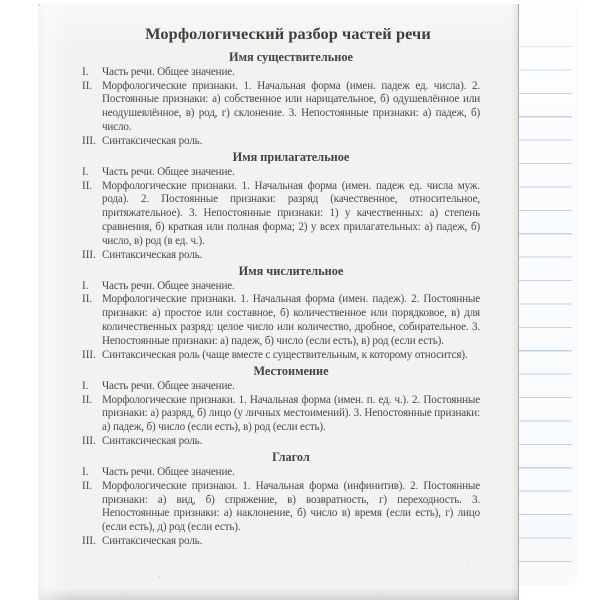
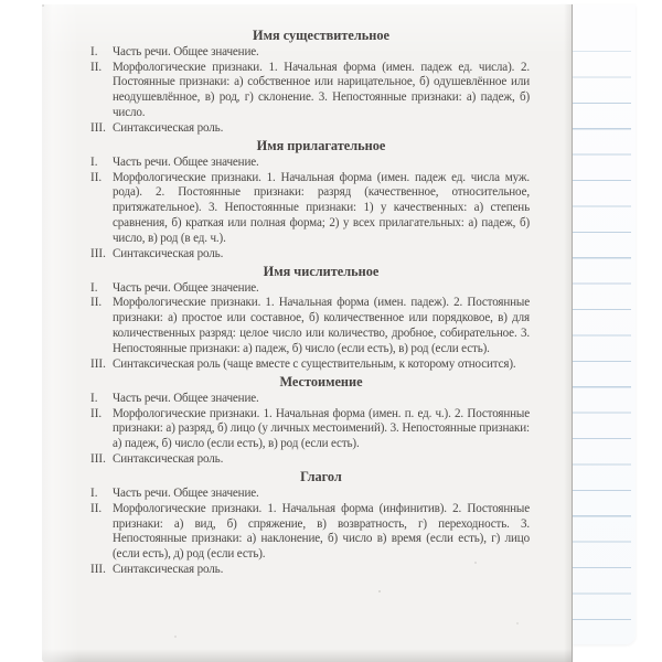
- Морфологический разбор частей речи
  Имя существительное
  I.
  Часть речи. Общее значение.
  II.
  Морфологические признаки. 1. Начальная форма (имен. падеж ед. числа). 2. Постоянные признаки: а) собственное или нарицательное, б) одушев­лённое или неодушевлённое, в) род, г) склонение. 3. Непостоянные при­знаки: а) падеж, б) число.
  III.
  Синтаксическая роль.
  Имя прилагательное
  I.
  Часть речи. Общее значение.
  II.
  Морфологические признаки. 1. Начальная форма (имен. падеж ед. числа муж. рода). 2. Постоянные признаки: разряд (качественное, относитель­ное, притяжательное). 3. Непостоянные признаки: 1) у качественных: а) степень сравнения, б) краткая или полная форма; 2) у всех прилага­тельных: а) падеж, б) число, в) род (в ед. ч.).
  III.
  Синтаксическая роль.
  Имя числительное
  I.
  Часть речи. Общее значение.
  II.
  Морфологические признаки. 1. Начальная форма (имен. падеж). 2. Посто­янные признаки: а) простое или составное, б) количественное или по­рядковое, в) для количественных разряд: целое число или количество, дробное, собирательное. 3. Непостоянные признаки: а) падеж, б) число (если есть), в) род (если есть).
  III.
  Синтаксическая роль (чаще вместе с существительным, к которому от­носится).
  Местоимение
  I.
  Часть речи. Общее значение.
  II.
  Морфологические признаки. 1. Начальная форма (имен. п. ед. ч.). 2. По­стоянные признаки: а) разряд, б) лицо (у личных местоимений). 3. Не­постоянные признаки: а) падеж, б) число (если есть), в) род (если есть).
  III.
  Синтаксическая роль.
  Глагол
  I.
  Часть речи. Общее значение.
  II.
  Морфологические признаки. 1. Начальная форма (инфинитив). 2. Посто­янные признаки: а) вид, б) спряжение, в) возвратность, г) переходность. 3. Непостоянные признаки: а) наклонение, б) число в) время (если есть), г) лицо (если есть), д) род (если есть).
  III.
  Синтаксическая роль.
